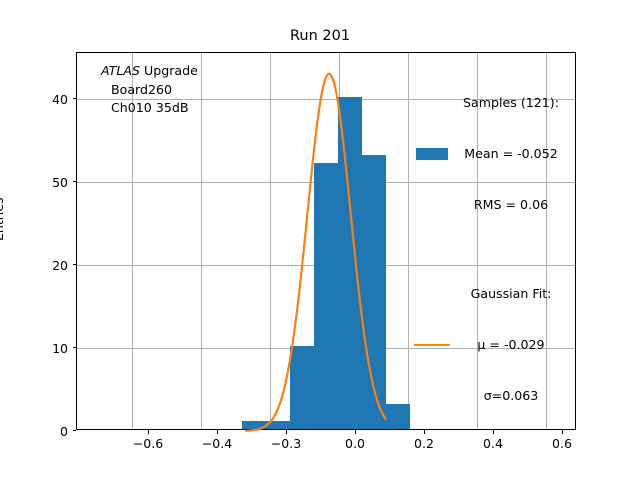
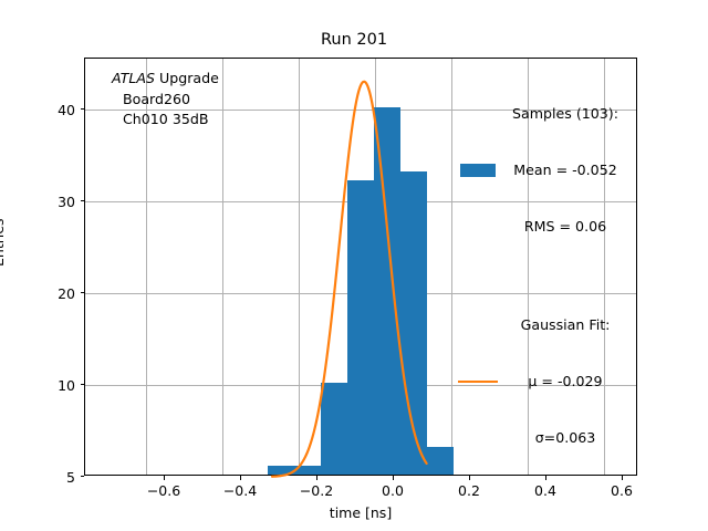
  Run 201
- 0
+ 5
  10
  20
- 50
+ 30
  40
  −0.6
  −0.4
- −0.3
+ −0.2
  0.0
  0.2
  0.4
  0.6
+ time [ns]
  ATLAS Upgrade
  Board260
  Ch010 35dB
- Samples (121):
+ Samples (103):
  Mean = -0.052
  RMS = 0.06
  Gaussian Fit:
  μ = -0.029
  σ=0.063
